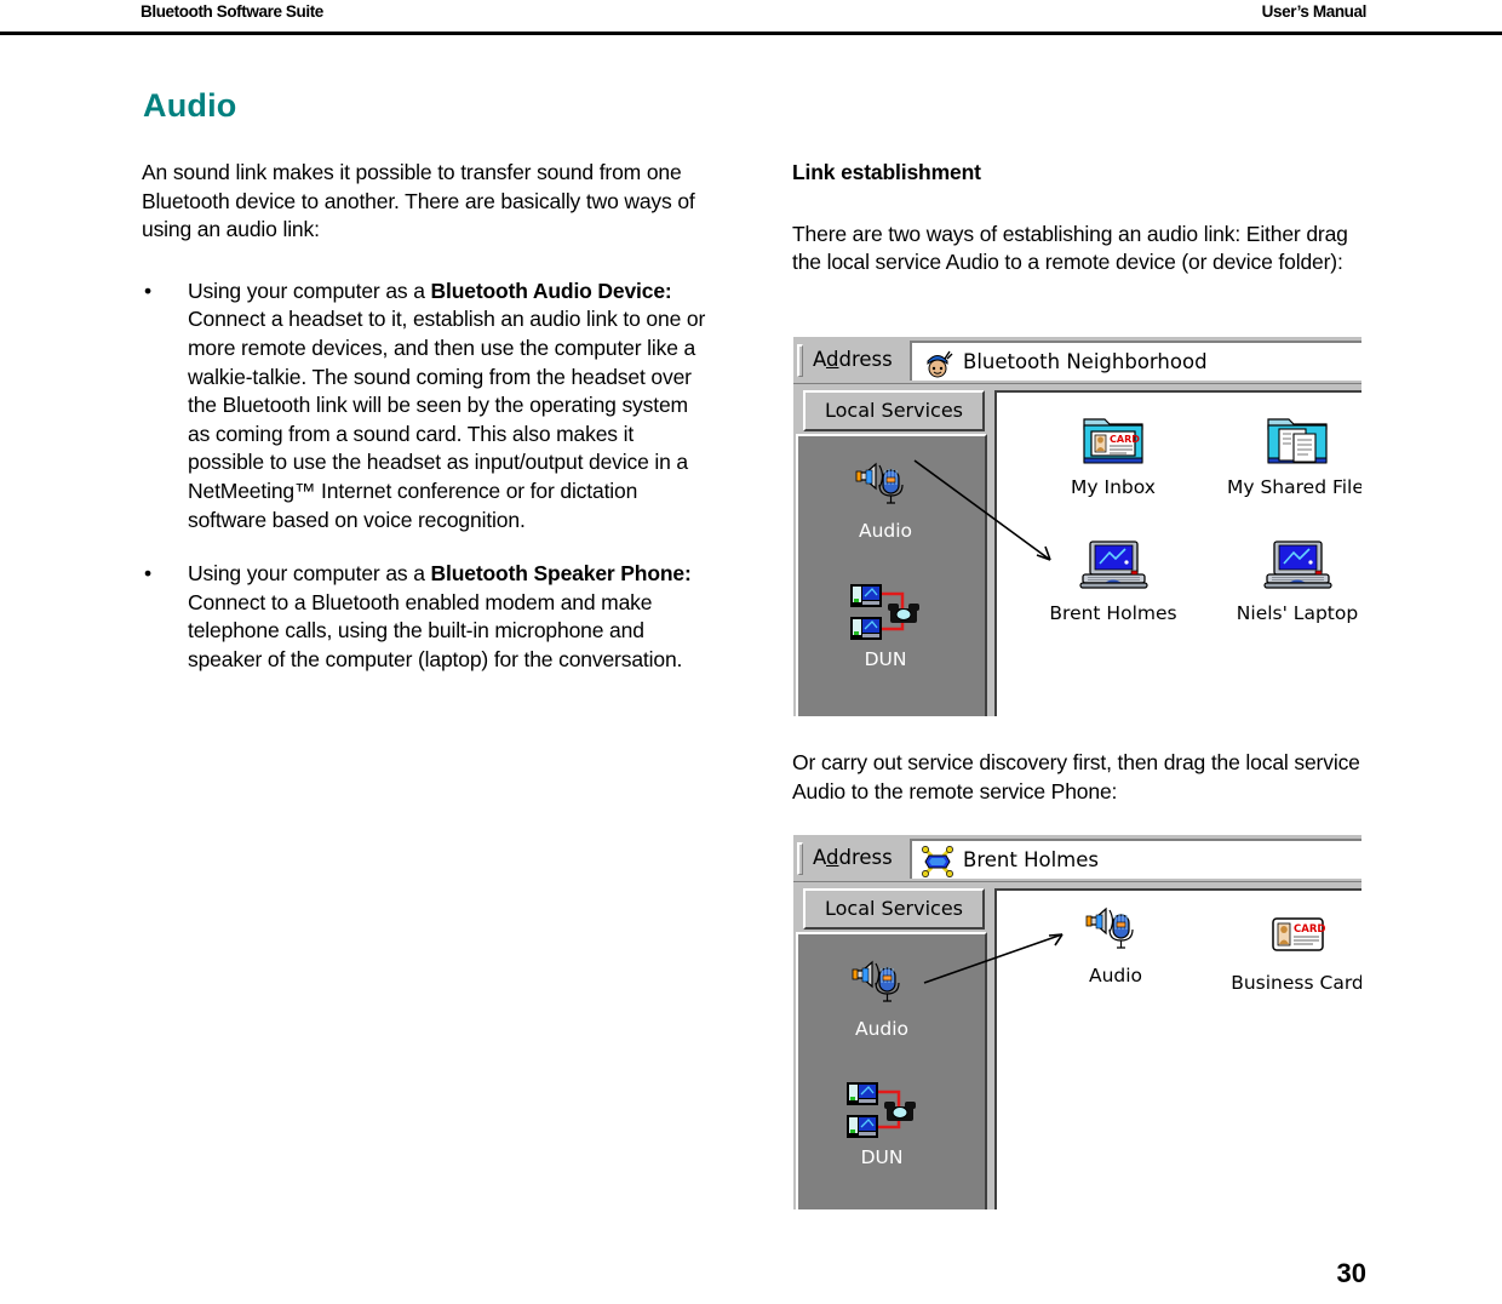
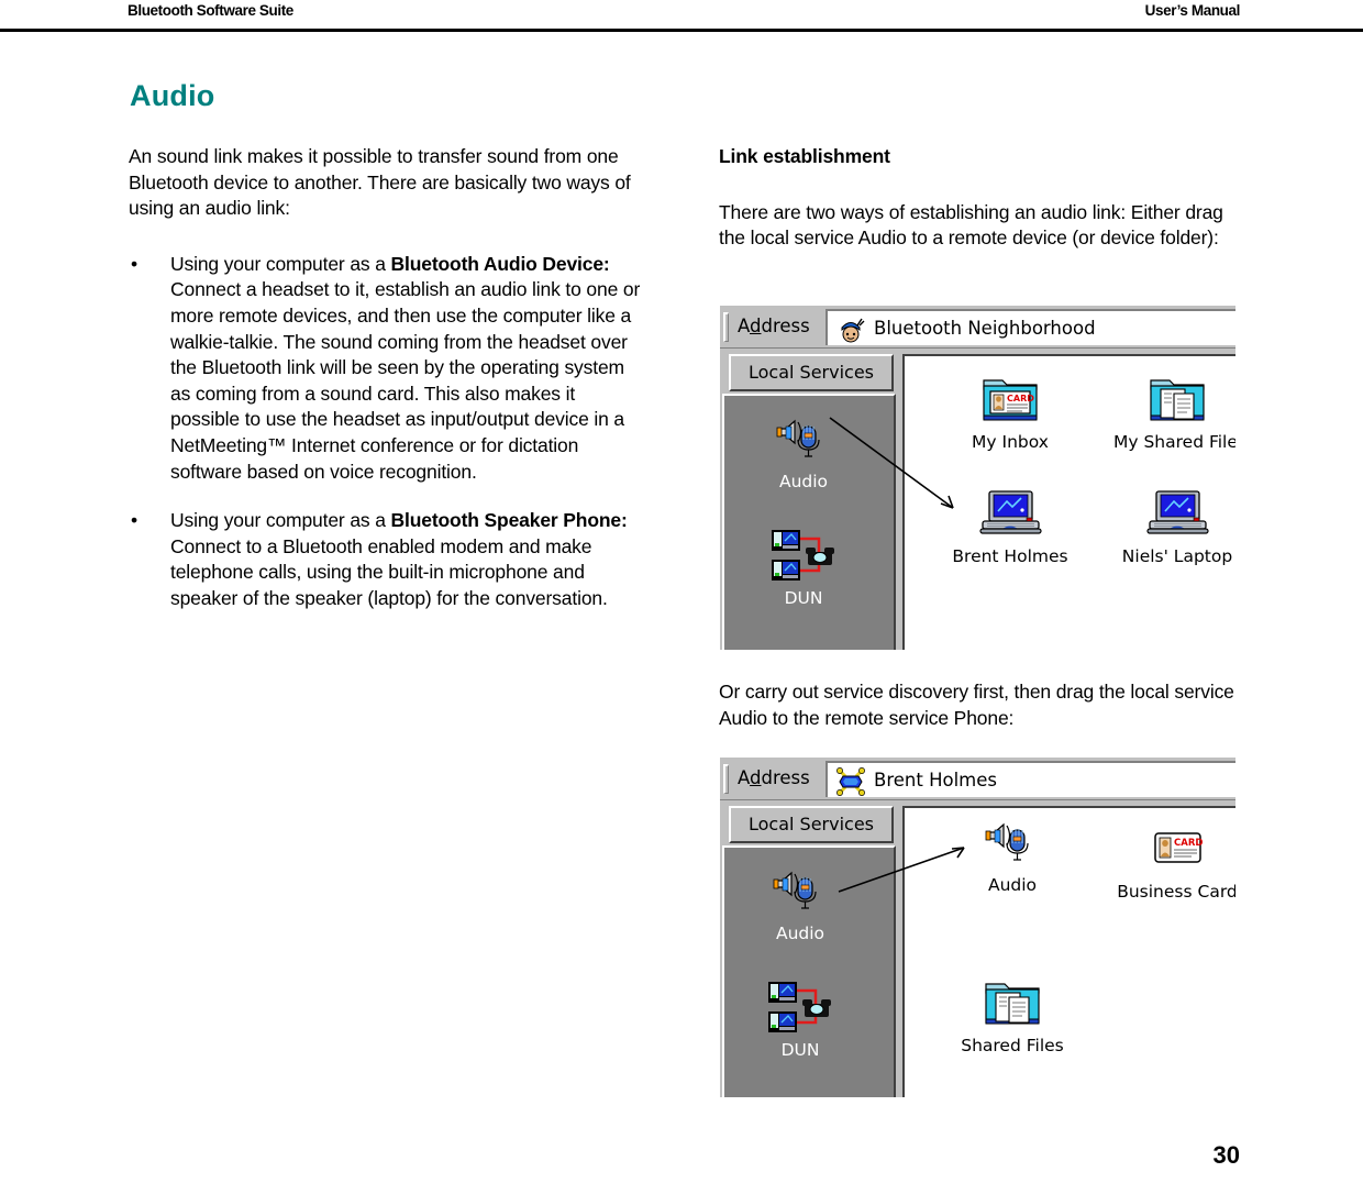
  Bluetooth Software Suite
  User’s Manual
  Audio
  An sound link makes it possible to transfer sound from one Bluetooth device to another. There are basically two ways of using an audio link:
  •
  Using your computer as a Bluetooth Audio Device: Connect a headset to it, establish an audio link to one or more remote devices, and then use the computer like a walkie-talkie. The sound coming from the headset over the Bluetooth link will be seen by the operating system as coming from a sound card. This also makes it possible to use the headset as input/output device in a NetMeeting™ Internet conference or for dictation software based on voice recognition.
  •
- Using your computer as a Bluetooth Speaker Phone: Connect to a Bluetooth enabled modem and make telephone calls, using the built-in microphone and speaker of the computer (laptop) for the conversation.
+ Using your computer as a Bluetooth Speaker Phone: Connect to a Bluetooth enabled modem and make telephone calls, using the built-in microphone and speaker of the speaker (laptop) for the conversation.
  Link establishment
  There are two ways of establishing an audio link: Either drag the local service Audio to a remote device (or device folder):
  Address
  Bluetooth Neighborhood
  Local Services
  Audio
  DUN
  CARD
  My Inbox
  My Shared File
  Brent Holmes
  Niels' Laptop
  Or carry out service discovery first, then drag the local service Audio to the remote service Phone:
  Address
  Brent Holmes
  Local Services
  Audio
  DUN
  Audio
  CARD
  Business Card
+ Shared Files
  30
